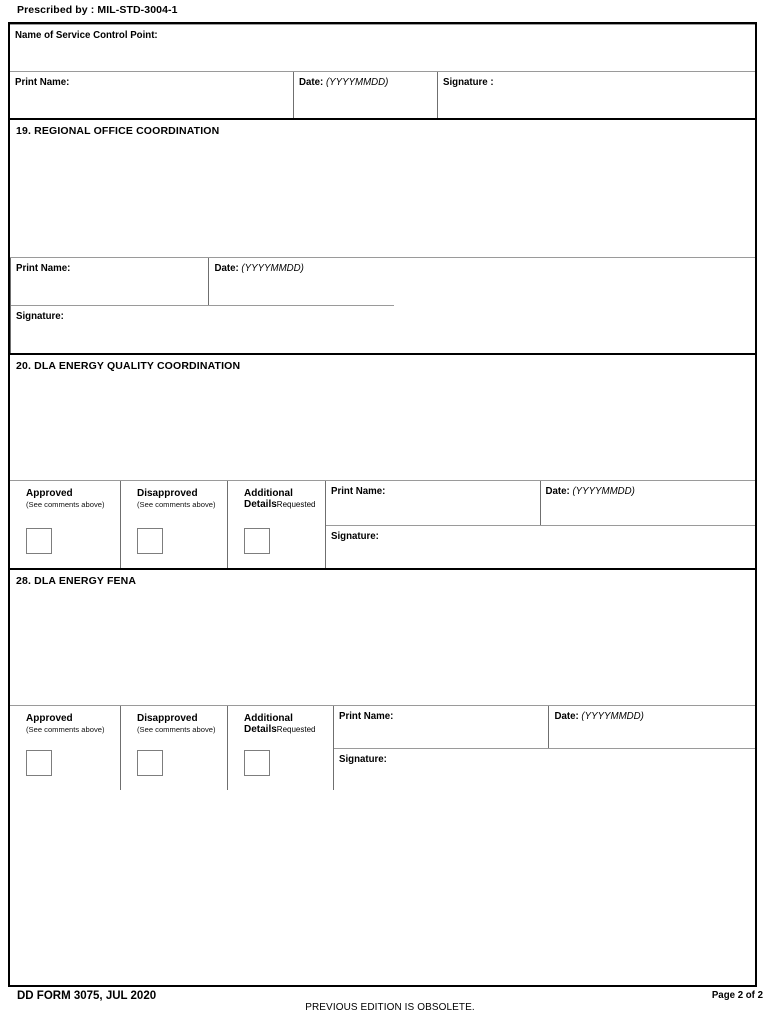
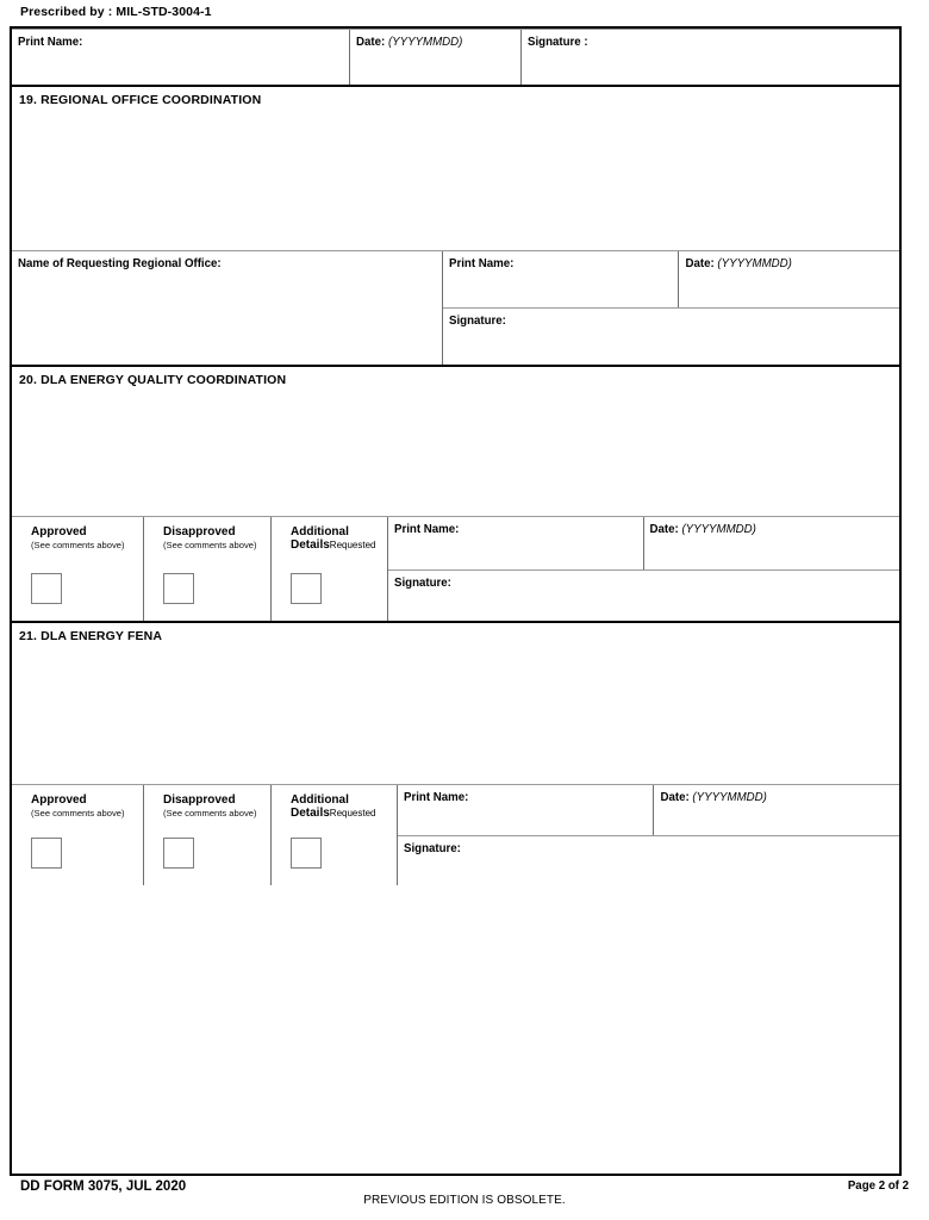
  Prescribed by : MIL-STD-3004-1
- Name of Service Control Point:
  Print Name:
  Date: (YYYYMMDD)
  Signature :
  19. REGIONAL OFFICE COORDINATION
+ Name of Requesting Regional Office:
  Print Name:
  Date: (YYYYMMDD)
  Signature:
  20. DLA ENERGY QUALITY COORDINATION
  Approved
  (See comments above)
  Disapproved
  (See comments above)
  Additional
  DetailsRequested
  Print Name:
  Date: (YYYYMMDD)
  Signature:
- 28. DLA ENERGY FENA
+ 21. DLA ENERGY FENA
  Approved
  (See comments above)
  Disapproved
  (See comments above)
  Additional
  DetailsRequested
  Print Name:
  Date: (YYYYMMDD)
  Signature:
  DD FORM 3075, JUL 2020
  PREVIOUS EDITION IS OBSOLETE.
  Page 2 of 2
